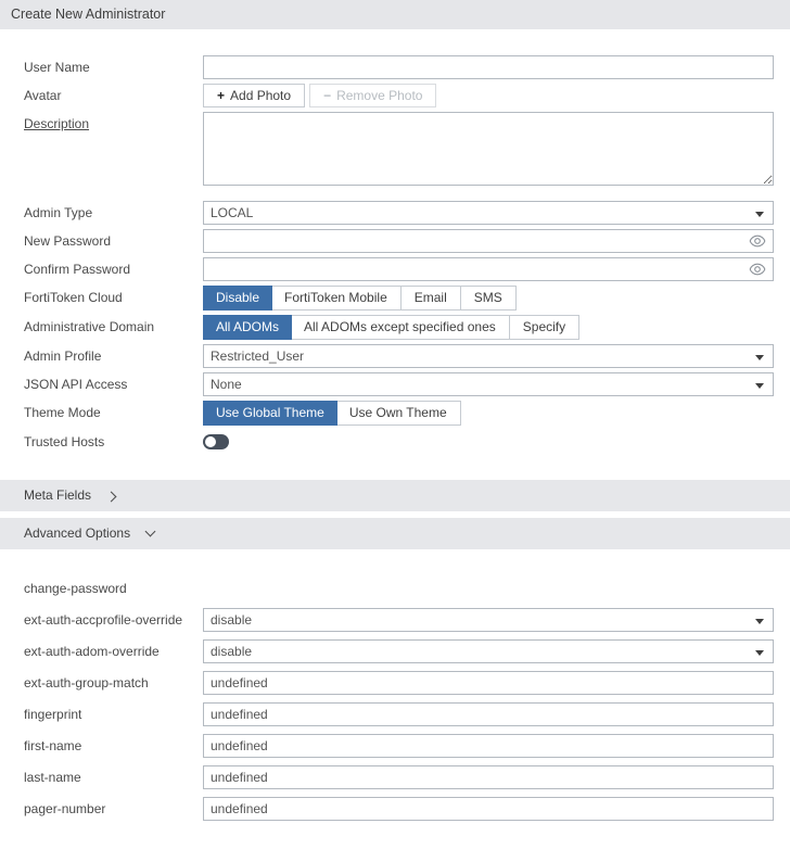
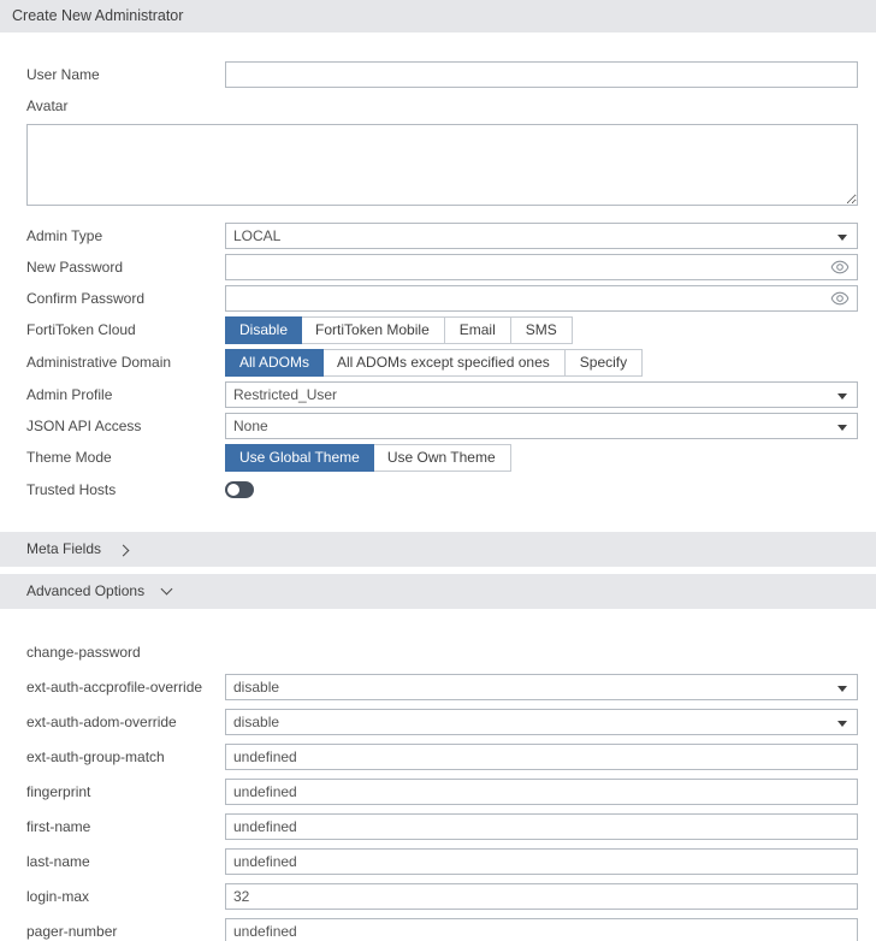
  Create New Administrator
  User Name
  Avatar
- + Add Photo − Remove Photo
- Description
  Admin Type
  LOCAL
  New Password
  Confirm Password
  FortiToken Cloud
  Disable
  FortiToken Mobile
  Email
  SMS
  Administrative Domain
  All ADOMs
  All ADOMs except specified ones
  Specify
  Admin Profile
  Restricted_User
  JSON API Access
  None
  Theme Mode
  Use Global Theme
  Use Own Theme
  Trusted Hosts
  Meta Fields
  Advanced Options
  change-password
  ext-auth-accprofile-override
  disable
  ext-auth-adom-override
  disable
  ext-auth-group-match
  undefined
  fingerprint
  undefined
  first-name
  undefined
  last-name
  undefined
+ login-max
+ 32
  pager-number
  undefined
